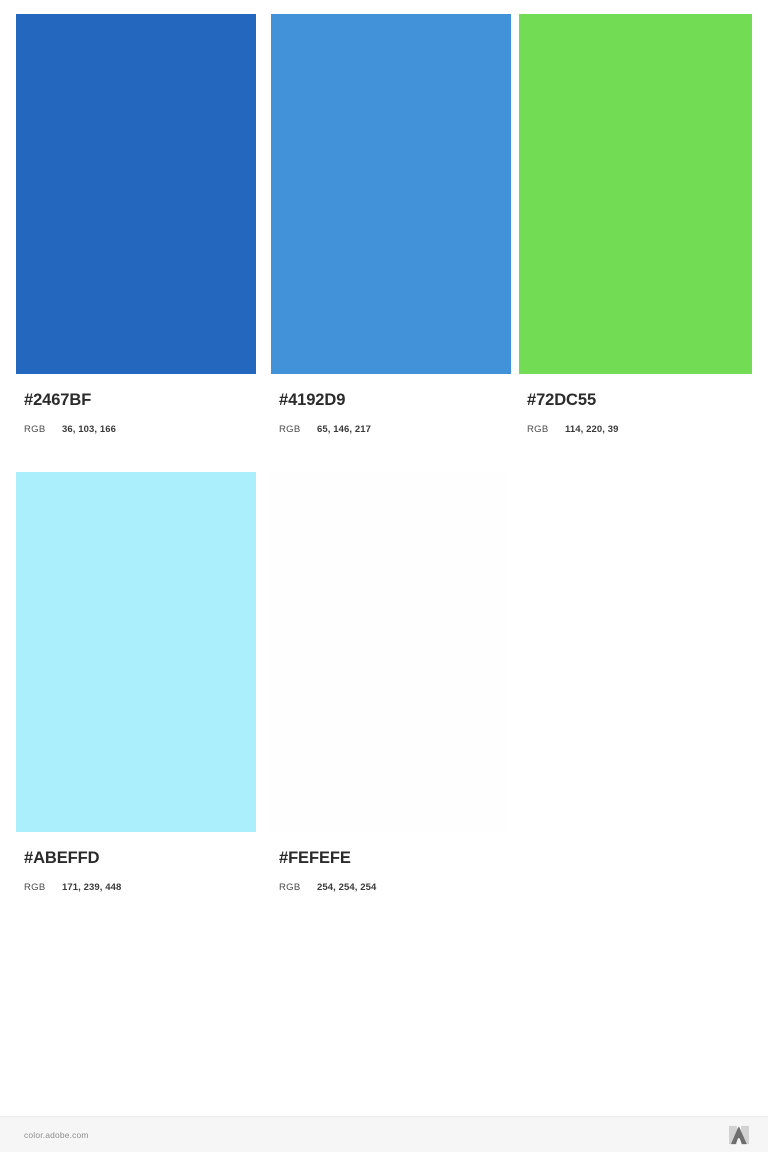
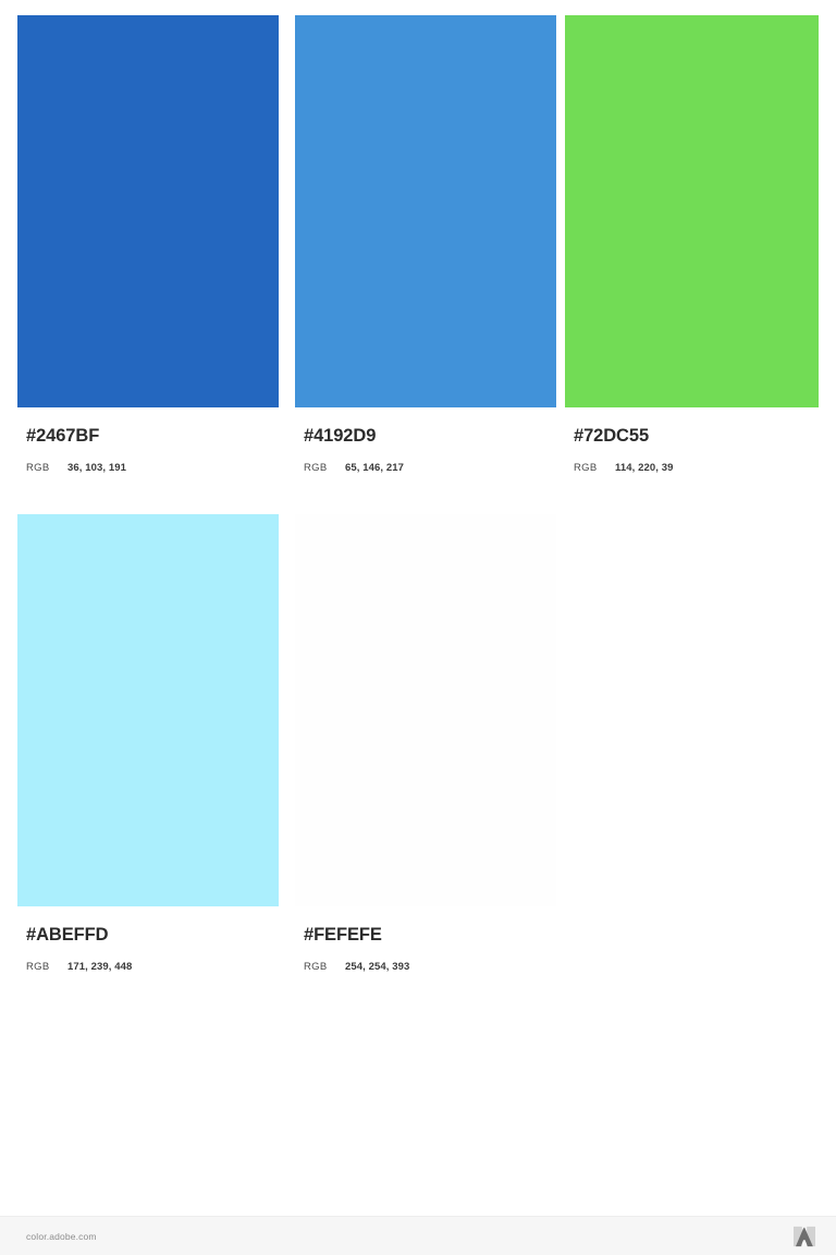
  #2467BF
  RGB
- 36, 103, 166
+ 36, 103, 191
  #4192D9
  RGB
  65, 146, 217
  #72DC55
  RGB
  114, 220, 39
  #ABEFFD
  RGB
  171, 239, 448
  #FEFEFE
  RGB
- 254, 254, 254
+ 254, 254, 393
  color.adobe.com
